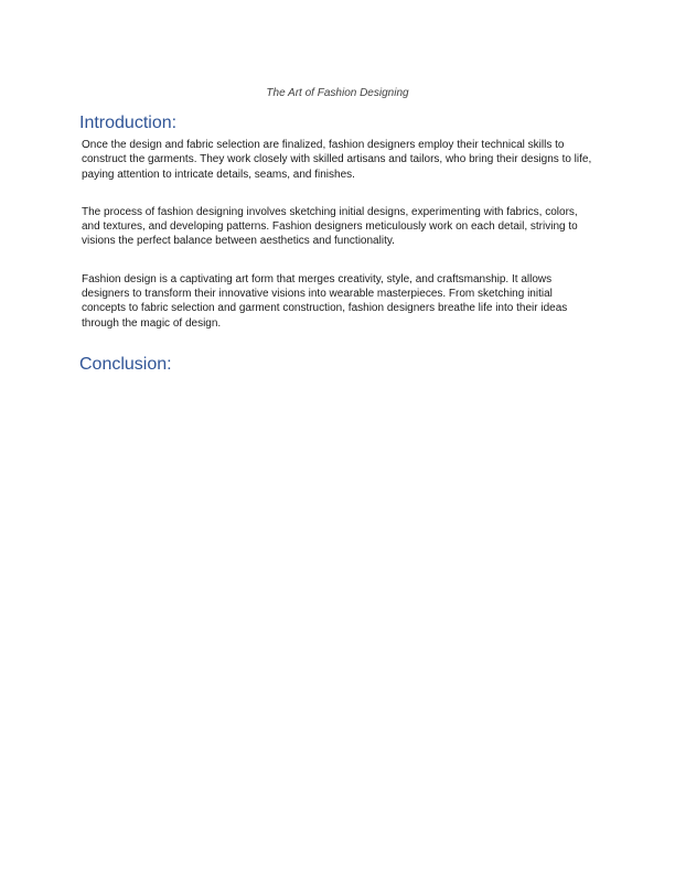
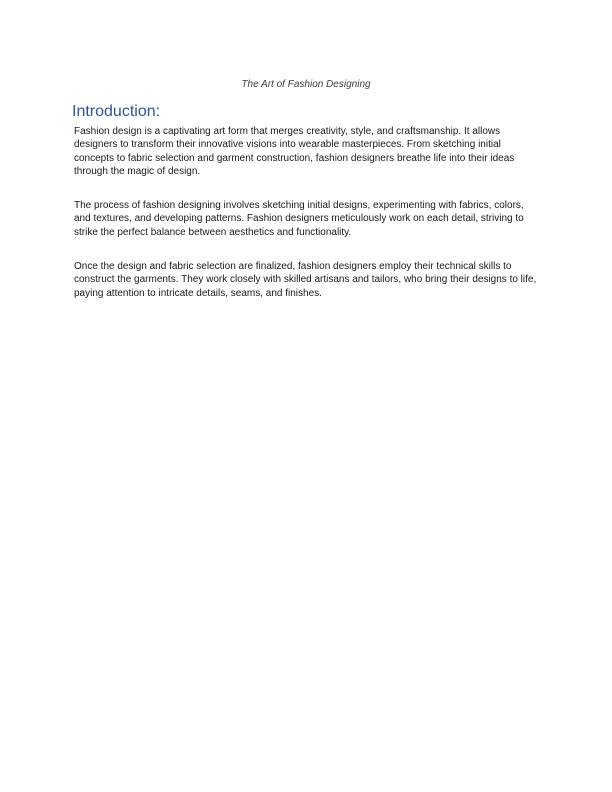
  The Art of Fashion Designing
  Introduction:
- Once the design and fabric selection are finalized, fashion designers employ their technical skills to construct the garments. They work closely with skilled artisans and tailors, who bring their designs to life, paying attention to intricate details, seams, and finishes.
+ Fashion design is a captivating art form that merges creativity, style, and craftsmanship. It allows designers to transform their innovative visions into wearable masterpieces. From sketching initial concepts to fabric selection and garment construction, fashion designers breathe life into their ideas through the magic of design.
- The process of fashion designing involves sketching initial designs, experimenting with fabrics, colors, and textures, and developing patterns. Fashion designers meticulously work on each detail, striving to visions the perfect balance between aesthetics and functionality.
+ The process of fashion designing involves sketching initial designs, experimenting with fabrics, colors, and textures, and developing patterns. Fashion designers meticulously work on each detail, striving to strike the perfect balance between aesthetics and functionality.
- Fashion design is a captivating art form that merges creativity, style, and craftsmanship. It allows designers to transform their innovative visions into wearable masterpieces. From sketching initial concepts to fabric selection and garment construction, fashion designers breathe life into their ideas through the magic of design.
+ Once the design and fabric selection are finalized, fashion designers employ their technical skills to construct the garments. They work closely with skilled artisans and tailors, who bring their designs to life, paying attention to intricate details, seams, and finishes.
- Conclusion:
